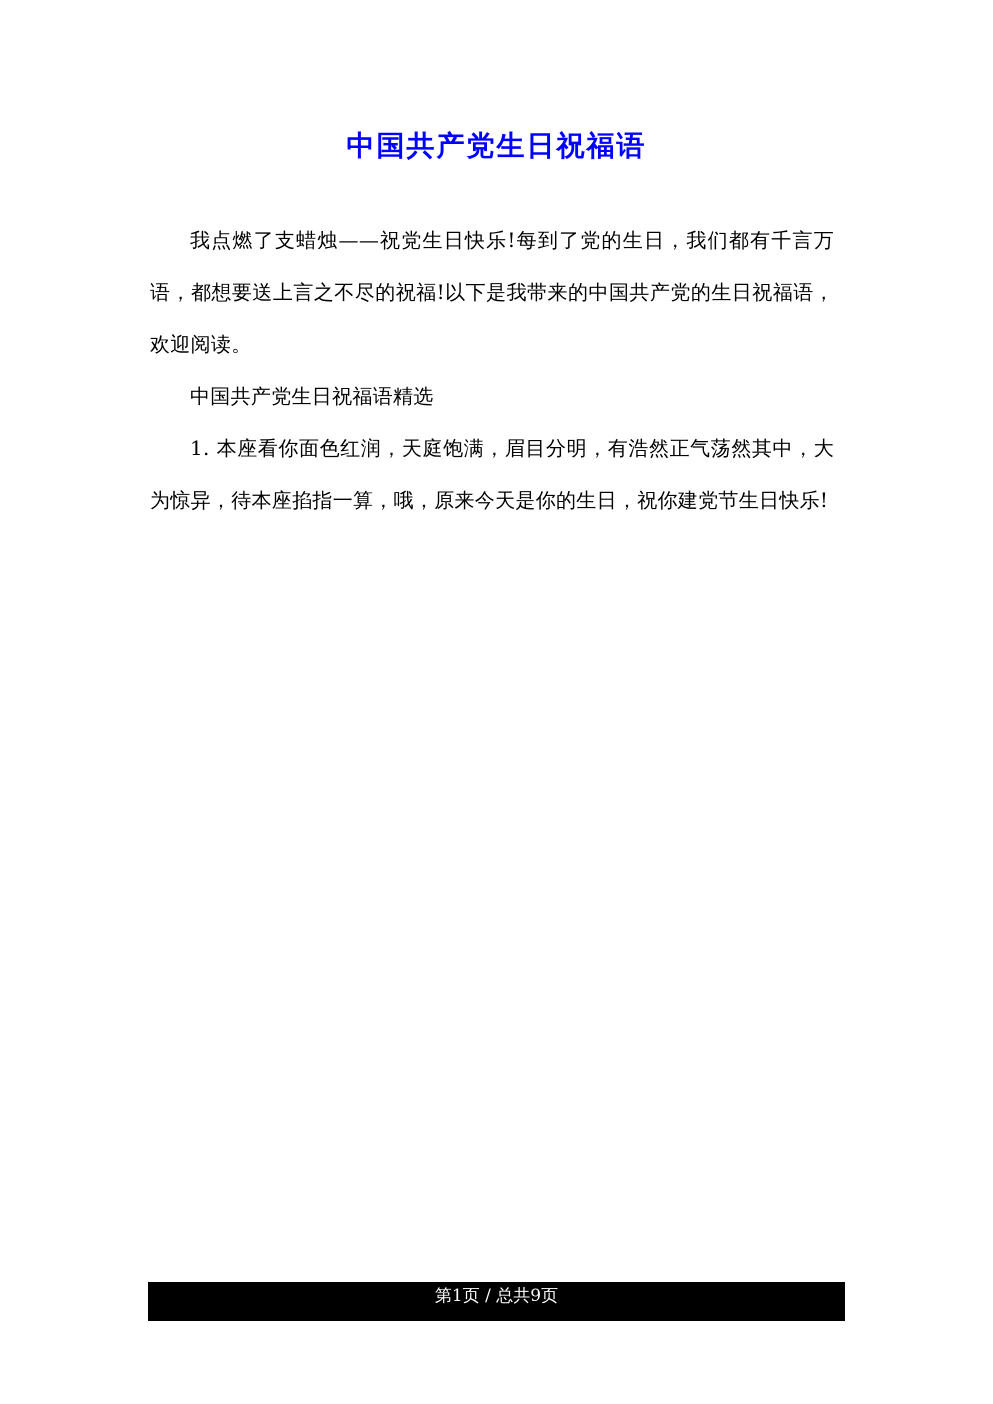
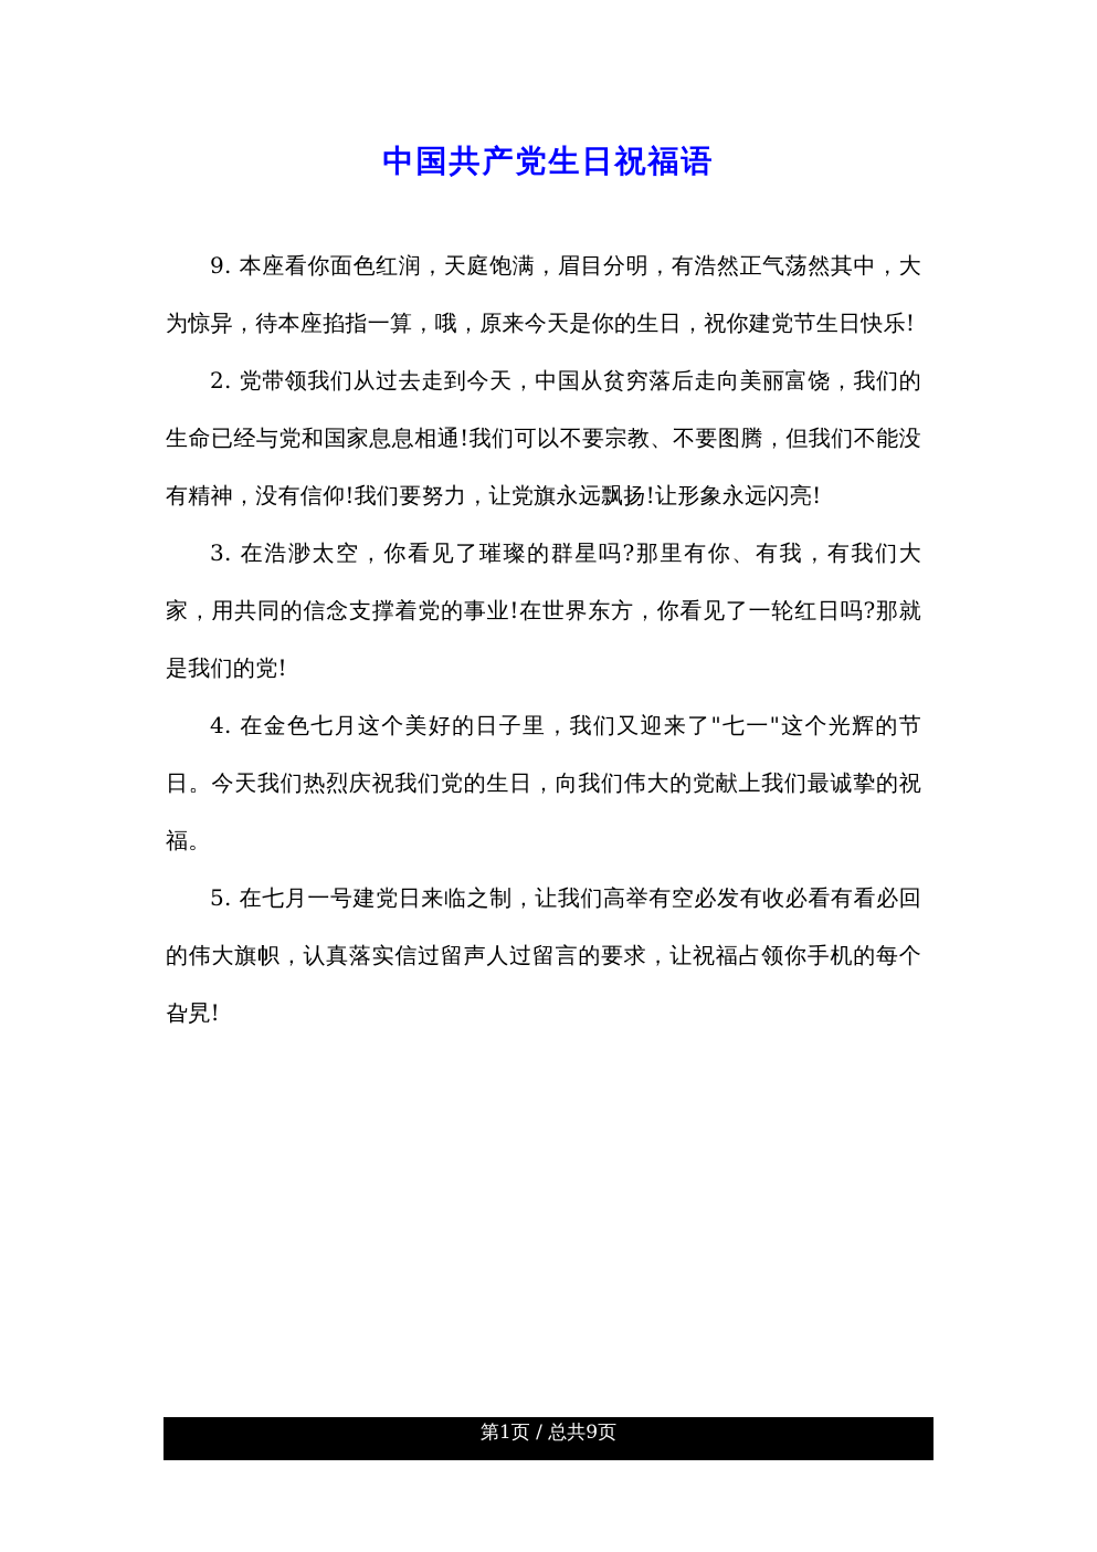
  中国共产党生日祝福语
- 我点燃了支蜡烛——祝党生日快乐!每到了党的生日，我们都有千言万语，都想要送上言之不尽的祝福!以下是我带来的中国共产党的生日祝福语，欢迎阅读。
- 中国共产党生日祝福语精选
- 1. 本座看你面色红润，天庭饱满，眉目分明，有浩然正气荡然其中，大为惊异，待本座掐指一算，哦，原来今天是你的生日，祝你建党节生日快乐!
+ 9. 本座看你面色红润，天庭饱满，眉目分明，有浩然正气荡然其中，大为惊异，待本座掐指一算，哦，原来今天是你的生日，祝你建党节生日快乐!
+ 2. 党带领我们从过去走到今天，中国从贫穷落后走向美丽富饶，我们的生命已经与党和国家息息相通!我们可以不要宗教、不要图腾，但我们不能没有精神，没有信仰!我们要努力，让党旗永远飘扬!让形象永远闪亮!
+ 3. 在浩渺太空，你看见了璀璨的群星吗?那里有你、有我，有我们大家，用共同的信念支撑着党的事业!在世界东方，你看见了一轮红日吗?那就是我们的党!
+ 4. 在金色七月这个美好的日子里，我们又迎来了"七一"这个光辉的节日。今天我们热烈庆祝我们党的生日，向我们伟大的党献上我们最诚挚的祝福。
+ 5. 在七月一号建党日来临之制，让我们高举有空必发有收必看有看必回的伟大旗帜，认真落实信过留声人过留言的要求，让祝福占领你手机的每个旮旯!
  第1页 / 总共9页
